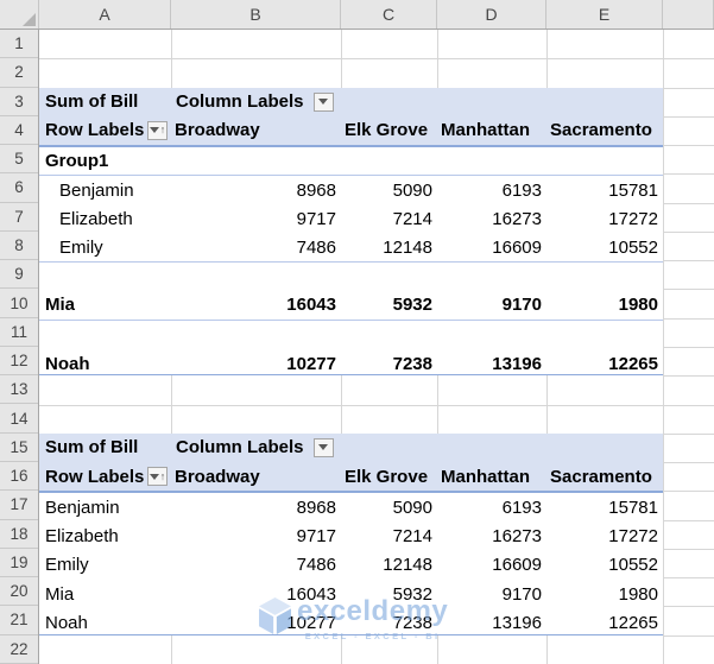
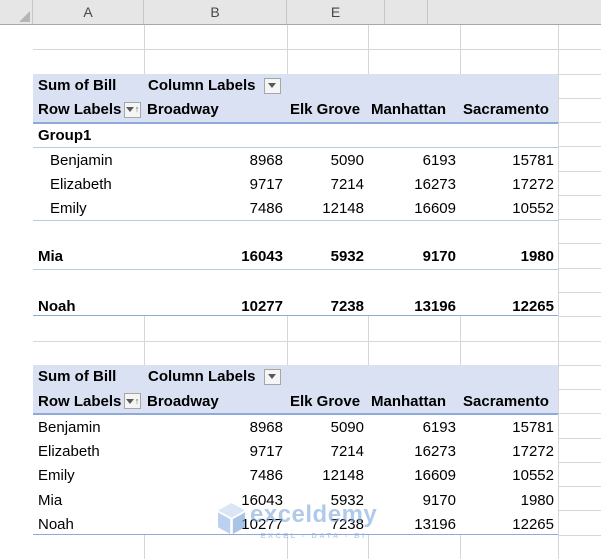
  A
  B
- C
- D
  E
- 1
- 2
- 3
- 4
- 5
- 6
- 7
- 8
- 9
- 10
- 11
- 12
- 13
- 14
- 15
- 16
- 17
- 18
- 19
- 20
- 21
- 22
  Sum of Bill
  Column Labels
  Row Labels
  ↑
  Broadway
  Elk Grove
  Manhattan
  Sacramento
  Group1
  Benjamin
  8968
  5090
  6193
  15781
  Elizabeth
  9717
  7214
  16273
  17272
  Emily
  7486
  12148
  16609
  10552
  Mia
  16043
  5932
  9170
  1980
  Noah
  10277
  7238
  13196
  12265
  Sum of Bill
  Column Labels
  Row Labels
  ↑
  Broadway
  Elk Grove
  Manhattan
  Sacramento
  Benjamin
  8968
  5090
  6193
  15781
  Elizabeth
  9717
  7214
  16273
  17272
  Emily
  7486
  12148
  16609
  10552
  Mia
  16043
  5932
  9170
  1980
  Noah
  10277
  7238
  13196
  12265
  exceldemy
- EXCEL - EXCEL - BI
+ EXCEL - DATA - BI
